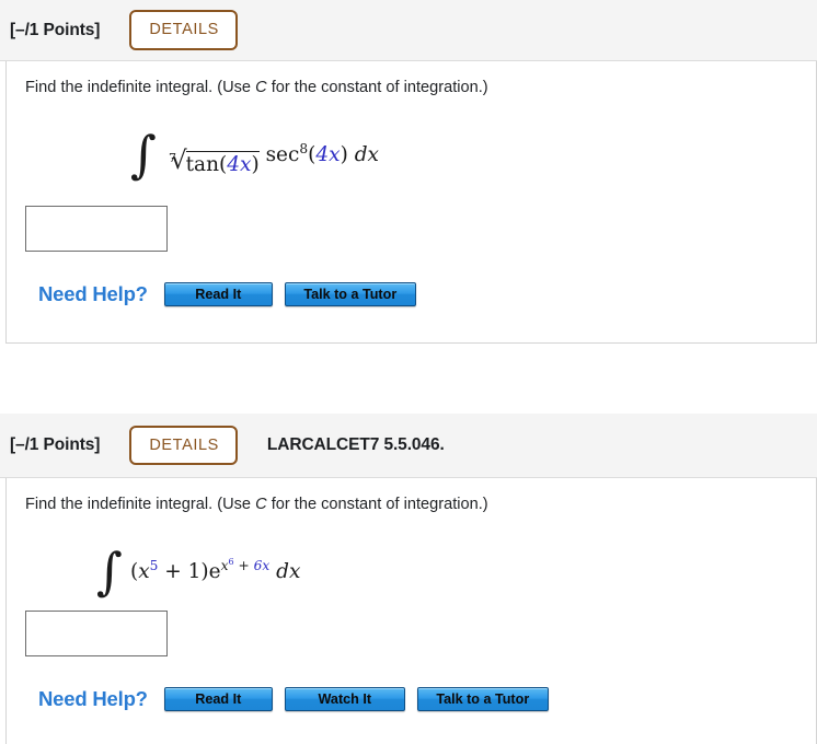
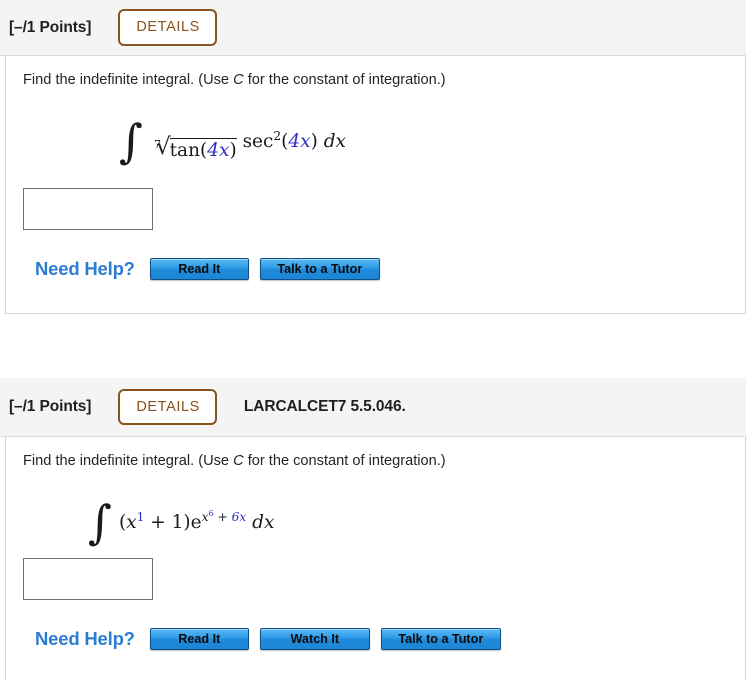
  [–/1 Points]
  DETAILS
  Find the indefinite integral. (Use C for the constant of integration.)
  ∫
  7
  √
  tan(4x)
- sec8(4x) dx
+ sec2(4x) dx
  Need Help?
  Read It
  Talk to a Tutor
  [–/1 Points]
  DETAILS
  LARCALCET7 5.5.046.
  Find the indefinite integral. (Use C for the constant of integration.)
  ∫
- (x5 + 1)ex6 + 6x dx
+ (x1 + 1)ex6 + 6x dx
  Need Help?
  Read It
  Watch It
  Talk to a Tutor
